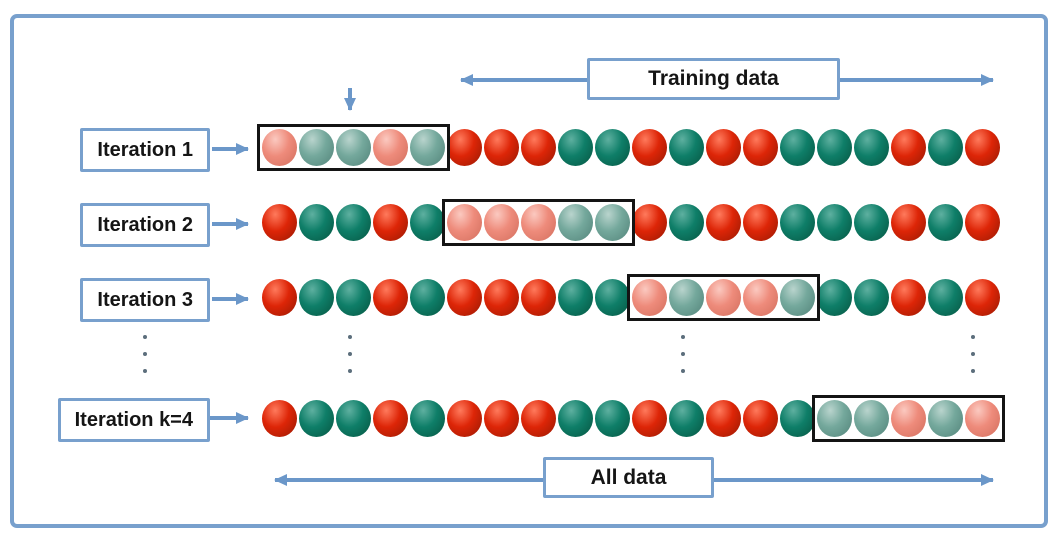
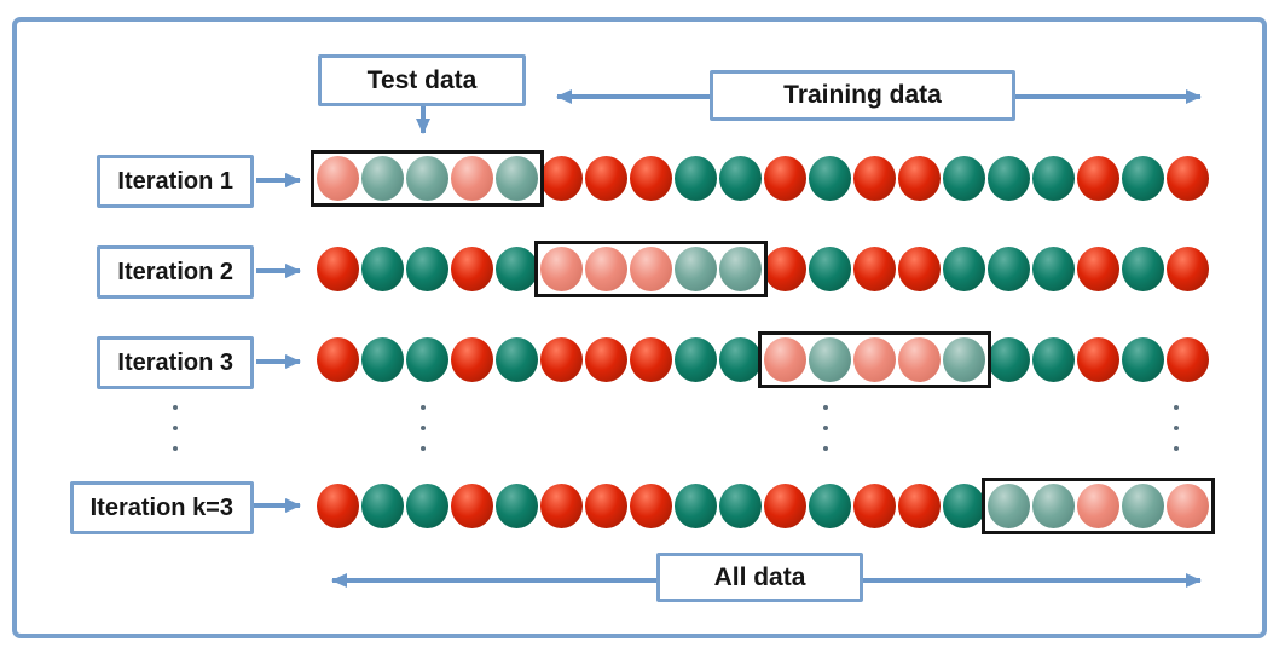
+ Test data
  Training data
  All data
  Iteration 1
  Iteration 2
  Iteration 3
- Iteration k=4
+ Iteration k=3
